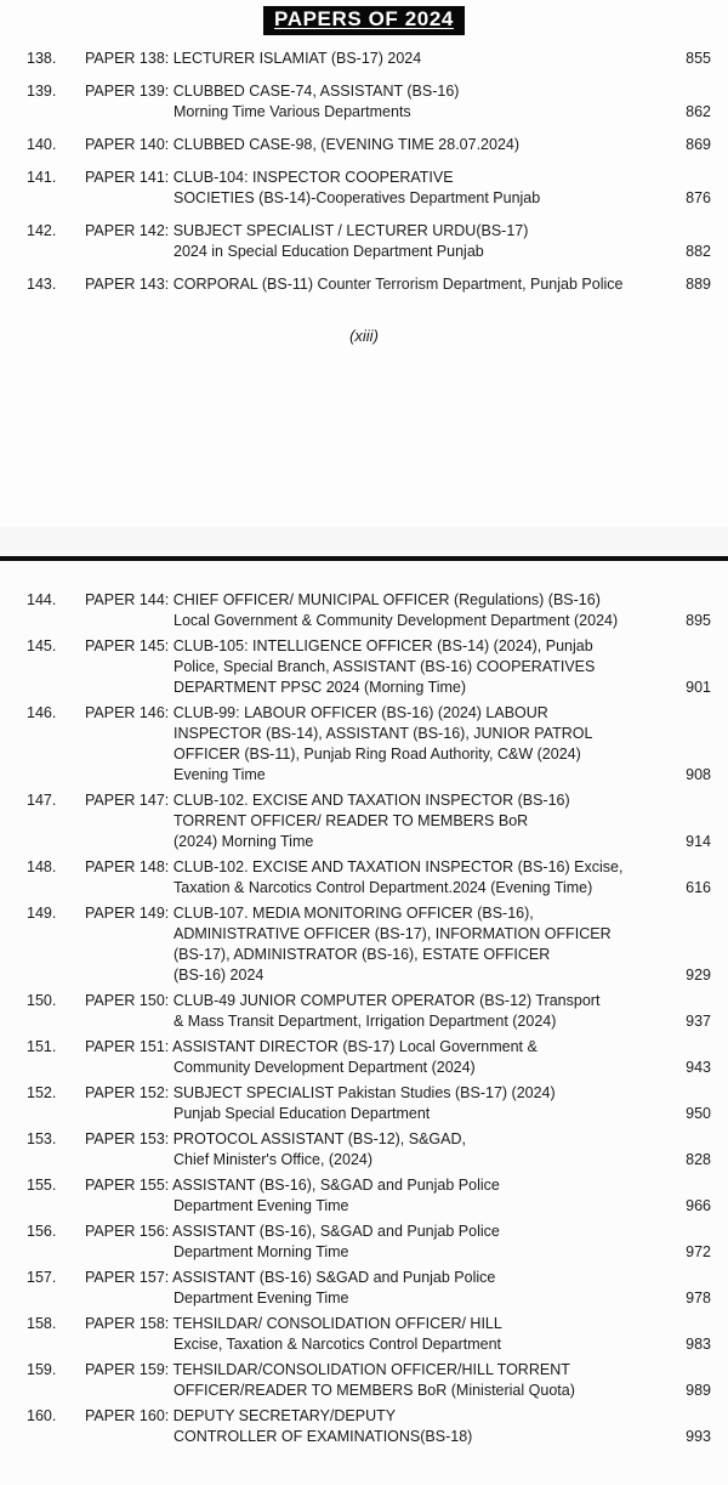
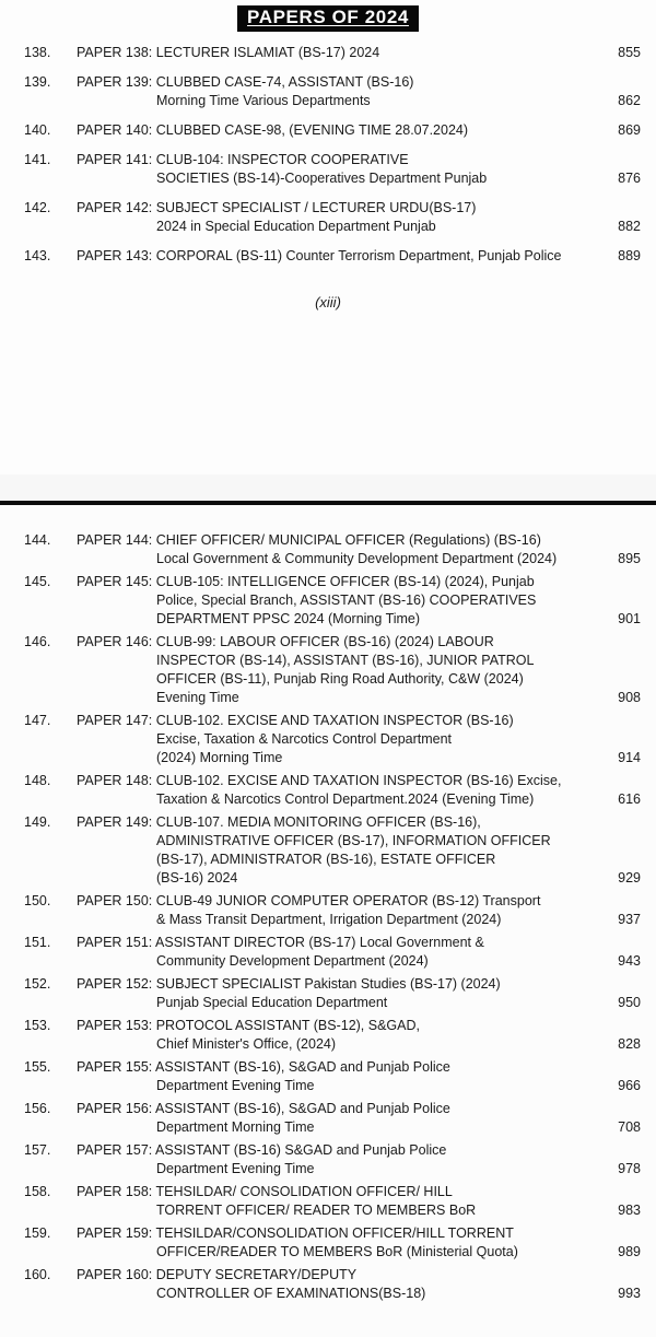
  PAPERS OF 2024
  138.
  PAPER 138: LECTURER ISLAMIAT (BS-17) 2024
  855
  139.
  PAPER 139: CLUBBED CASE-74, ASSISTANT (BS-16)
  Morning Time Various Departments
  862
  140.
  PAPER 140: CLUBBED CASE-98, (EVENING TIME 28.07.2024)
  869
  141.
  PAPER 141: CLUB-104: INSPECTOR COOPERATIVE
  SOCIETIES (BS-14)-Cooperatives Department Punjab
  876
  142.
  PAPER 142: SUBJECT SPECIALIST / LECTURER URDU(BS-17)
  2024 in Special Education Department Punjab
  882
  143.
  PAPER 143: CORPORAL (BS-11) Counter Terrorism Department, Punjab Police
  889
  (xiii)
  144.
  PAPER 144: CHIEF OFFICER/ MUNICIPAL OFFICER (Regulations) (BS-16)
  Local Government & Community Development Department (2024)
  895
  145.
  PAPER 145: CLUB-105: INTELLIGENCE OFFICER (BS-14) (2024), Punjab
  Police, Special Branch, ASSISTANT (BS-16) COOPERATIVES
  DEPARTMENT PPSC 2024 (Morning Time)
  901
  146.
  PAPER 146: CLUB-99: LABOUR OFFICER (BS-16) (2024) LABOUR
  INSPECTOR (BS-14), ASSISTANT (BS-16), JUNIOR PATROL
  OFFICER (BS-11), Punjab Ring Road Authority, C&W (2024)
  Evening Time
  908
  147.
  PAPER 147: CLUB-102. EXCISE AND TAXATION INSPECTOR (BS-16)
- TORRENT OFFICER/ READER TO MEMBERS BoR
+ Excise, Taxation & Narcotics Control Department
  (2024) Morning Time
  914
  148.
  PAPER 148: CLUB-102. EXCISE AND TAXATION INSPECTOR (BS-16) Excise,
  Taxation & Narcotics Control Department.2024 (Evening Time)
  616
  149.
  PAPER 149: CLUB-107. MEDIA MONITORING OFFICER (BS-16),
  ADMINISTRATIVE OFFICER (BS-17), INFORMATION OFFICER
  (BS-17), ADMINISTRATOR (BS-16), ESTATE OFFICER
  (BS-16) 2024
  929
  150.
  PAPER 150: CLUB-49 JUNIOR COMPUTER OPERATOR (BS-12) Transport
  & Mass Transit Department, Irrigation Department (2024)
  937
  151.
  PAPER 151: ASSISTANT DIRECTOR (BS-17) Local Government &
  Community Development Department (2024)
  943
  152.
  PAPER 152: SUBJECT SPECIALIST Pakistan Studies (BS-17) (2024)
  Punjab Special Education Department
  950
  153.
  PAPER 153: PROTOCOL ASSISTANT (BS-12), S&GAD,
  Chief Minister's Office, (2024)
  828
  155.
  PAPER 155: ASSISTANT (BS-16), S&GAD and Punjab Police
  Department Evening Time
  966
  156.
  PAPER 156: ASSISTANT (BS-16), S&GAD and Punjab Police
  Department Morning Time
- 972
+ 708
  157.
  PAPER 157: ASSISTANT (BS-16) S&GAD and Punjab Police
  Department Evening Time
  978
  158.
  PAPER 158: TEHSILDAR/ CONSOLIDATION OFFICER/ HILL
- Excise, Taxation & Narcotics Control Department
+ TORRENT OFFICER/ READER TO MEMBERS BoR
  983
  159.
  PAPER 159: TEHSILDAR/CONSOLIDATION OFFICER/HILL TORRENT
  OFFICER/READER TO MEMBERS BoR (Ministerial Quota)
  989
  160.
  PAPER 160: DEPUTY SECRETARY/DEPUTY
  CONTROLLER OF EXAMINATIONS(BS-18)
  993
